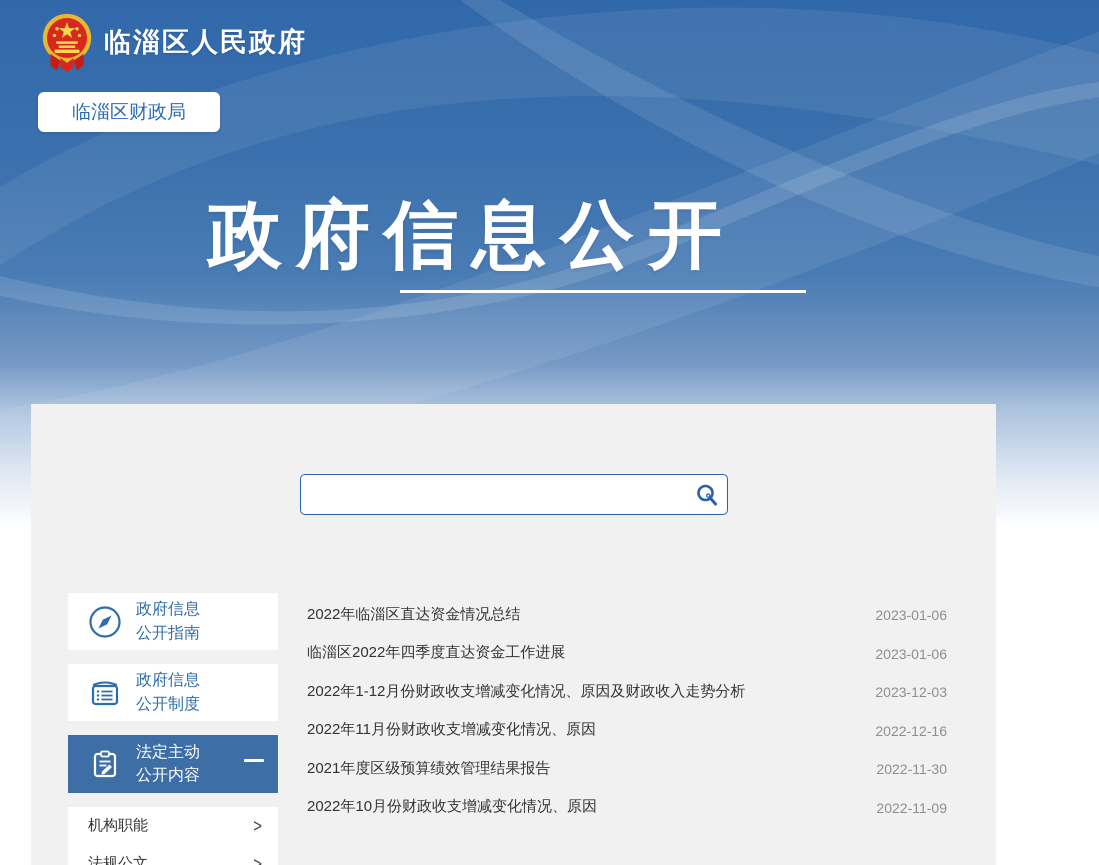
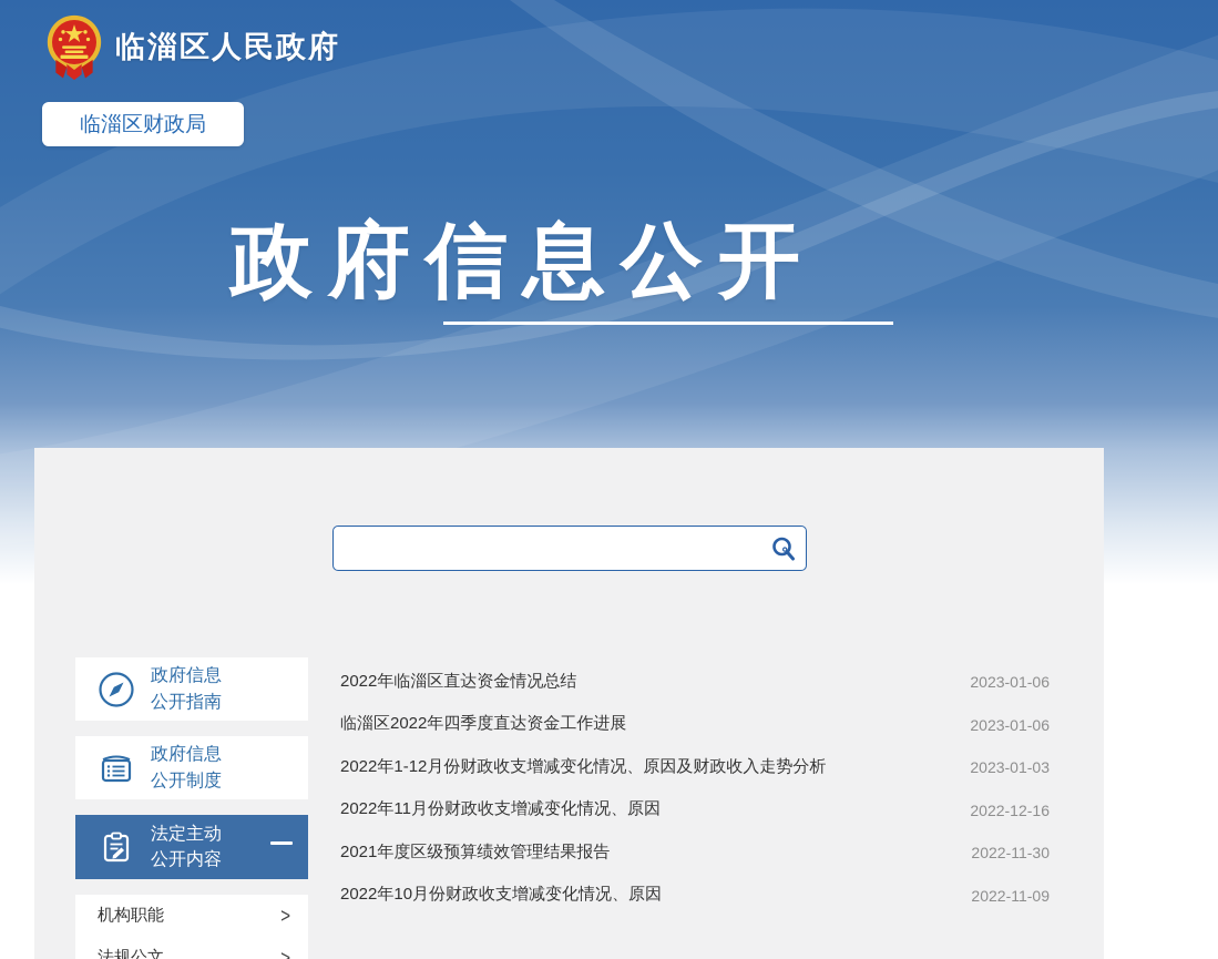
  临淄区人民政府
  临淄区财政局
  政府信息公开
  政府信息
  公开指南
  政府信息
  公开制度
  法定主动
  公开内容
  机构职能
  >
  法规公文
  >
  2022年临淄区直达资金情况总结
  2023-01-06
  临淄区2022年四季度直达资金工作进展
  2023-01-06
  2022年1-12月份财政收支增减变化情况、原因及财政收入走势分析
- 2023-12-03
+ 2023-01-03
  2022年11月份财政收支增减变化情况、原因
  2022-12-16
  2021年度区级预算绩效管理结果报告
  2022-11-30
  2022年10月份财政收支增减变化情况、原因
  2022-11-09
